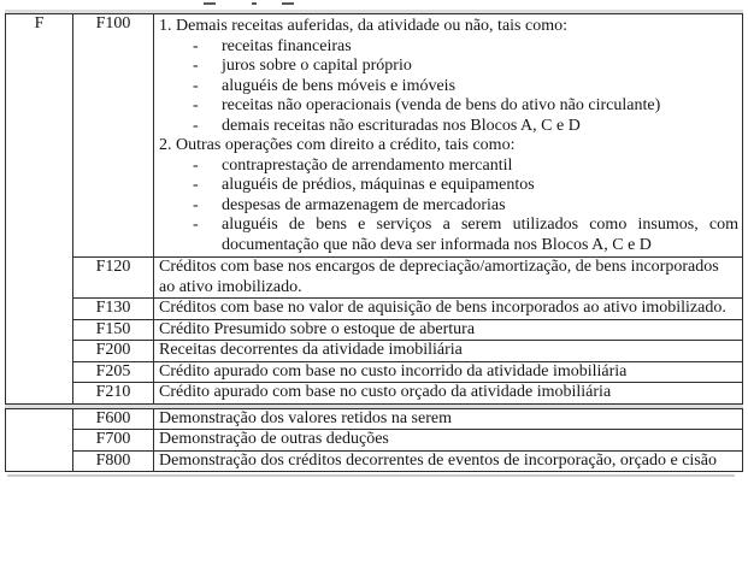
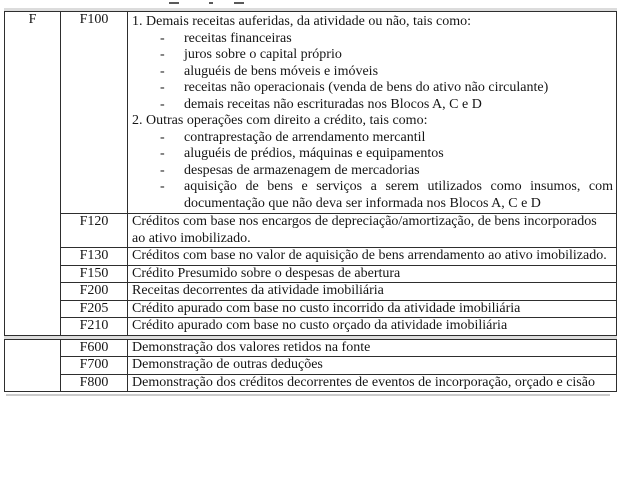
- F	F100	1. Demais receitas auferidas, da atividade ou não, tais como: - receitas financeiras - juros sobre o capital próprio - aluguéis de bens móveis e imóveis - receitas não operacionais (venda de bens do ativo não circulante) - demais receitas não escrituradas nos Blocos A, C e D 2. Outras operações com direito a crédito, tais como: - contraprestação de arrendamento mercantil - aluguéis de prédios, máquinas e equipamentos - despesas de armazenagem de mercadorias - aluguéis de bens e serviços a serem utilizados como insumos, com documentação que não deva ser informada nos Blocos A, C e D
+ F	F100	1. Demais receitas auferidas, da atividade ou não, tais como: - receitas financeiras - juros sobre o capital próprio - aluguéis de bens móveis e imóveis - receitas não operacionais (venda de bens do ativo não circulante) - demais receitas não escrituradas nos Blocos A, C e D 2. Outras operações com direito a crédito, tais como: - contraprestação de arrendamento mercantil - aluguéis de prédios, máquinas e equipamentos - despesas de armazenagem de mercadorias - aquisição de bens e serviços a serem utilizados como insumos, com documentação que não deva ser informada nos Blocos A, C e D
  F120	Créditos com base nos encargos de depreciação/amortização, de bens incorporados ao ativo imobilizado.
- F130	Créditos com base no valor de aquisição de bens incorporados ao ativo imobilizado.
+ F130	Créditos com base no valor de aquisição de bens arrendamento ao ativo imobilizado.
- F150	Crédito Presumido sobre o estoque de abertura
+ F150	Crédito Presumido sobre o despesas de abertura
  F200	Receitas decorrentes da atividade imobiliária
  F205	Crédito apurado com base no custo incorrido da atividade imobiliária
  F210	Crédito apurado com base no custo orçado da atividade imobiliária
- 	F600	Demonstração dos valores retidos na serem
+ 	F600	Demonstração dos valores retidos na fonte
  F700	Demonstração de outras deduções
  F800	Demonstração dos créditos decorrentes de eventos de incorporação, orçado e cisão
